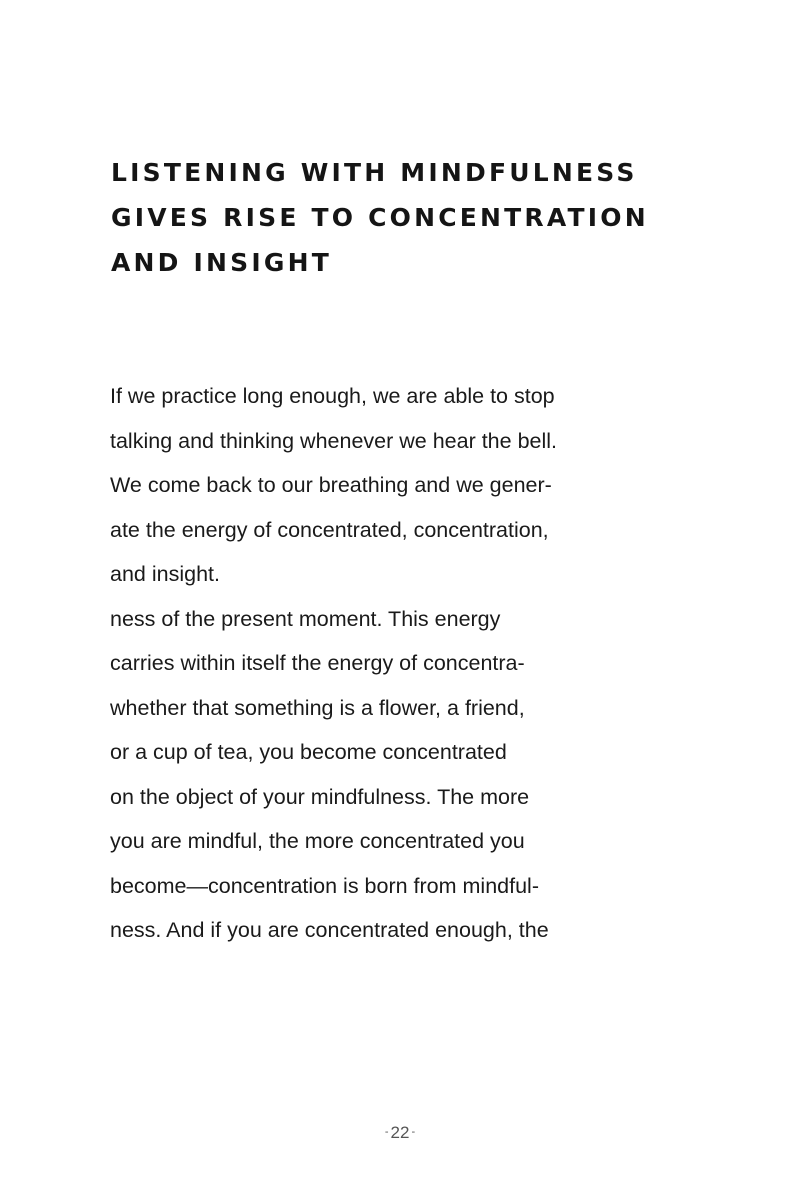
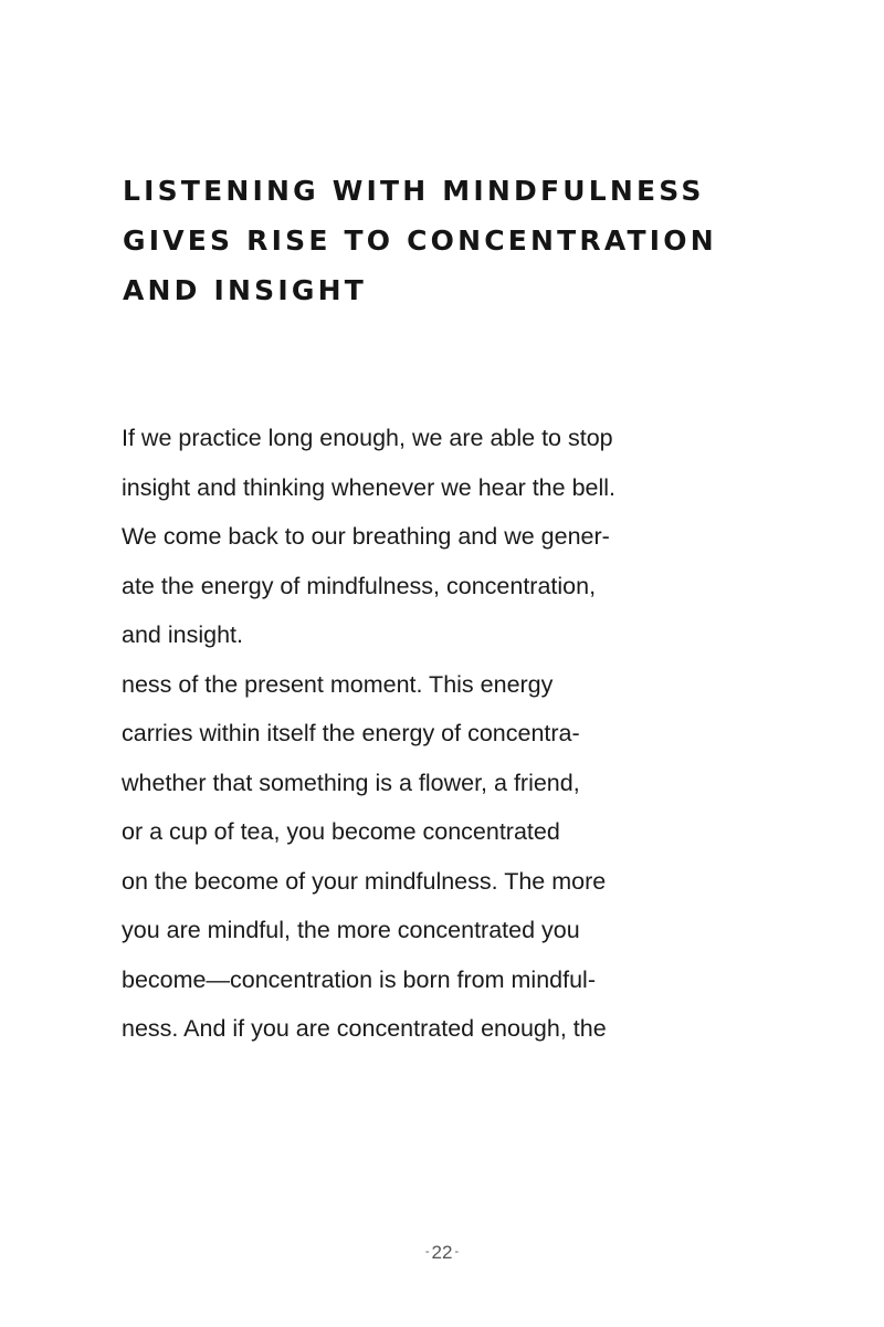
  LISTENING WITH MINDFULNESS
  GIVES RISE TO CONCENTRATION
  AND INSIGHT
  If we practice long enough, we are able to stop
- talking and thinking whenever we hear the bell.
+ insight and thinking whenever we hear the bell.
  We come back to our breathing and we gener-
- ate the energy of concentrated, concentration,
+ ate the energy of mindfulness, concentration,
  and insight.
  ness of the present moment. This energy
  carries within itself the energy of concentra-
  whether that something is a flower, a friend,
  or a cup of tea, you become concentrated
- on the object of your mindfulness. The more
+ on the become of your mindfulness. The more
  you are mindful, the more concentrated you
  become—concentration is born from mindful-
  ness. And if you are concentrated enough, the
  - 22 -
